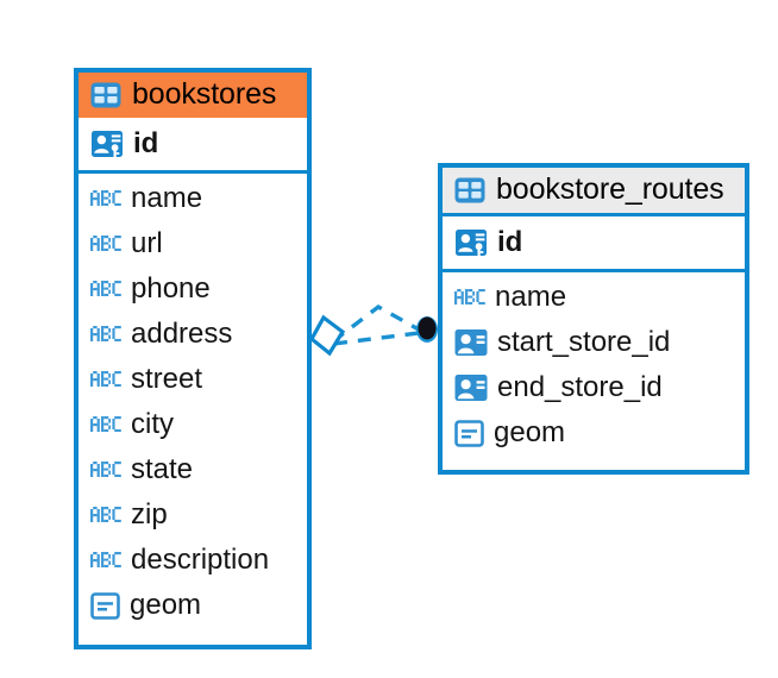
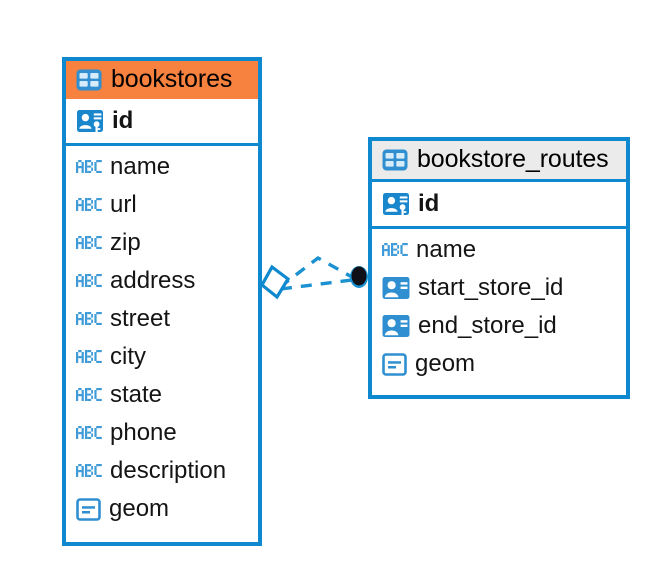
  bookstores
  id
  name
  url
- phone
+ zip
  address
  street
  city
  state
- zip
+ phone
  description
  geom
  bookstore_routes
  id
  name
  start_store_id
  end_store_id
  geom
